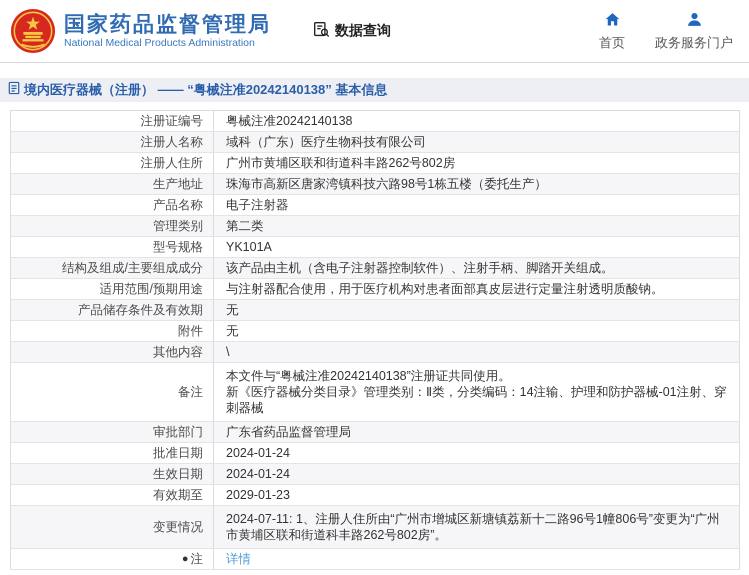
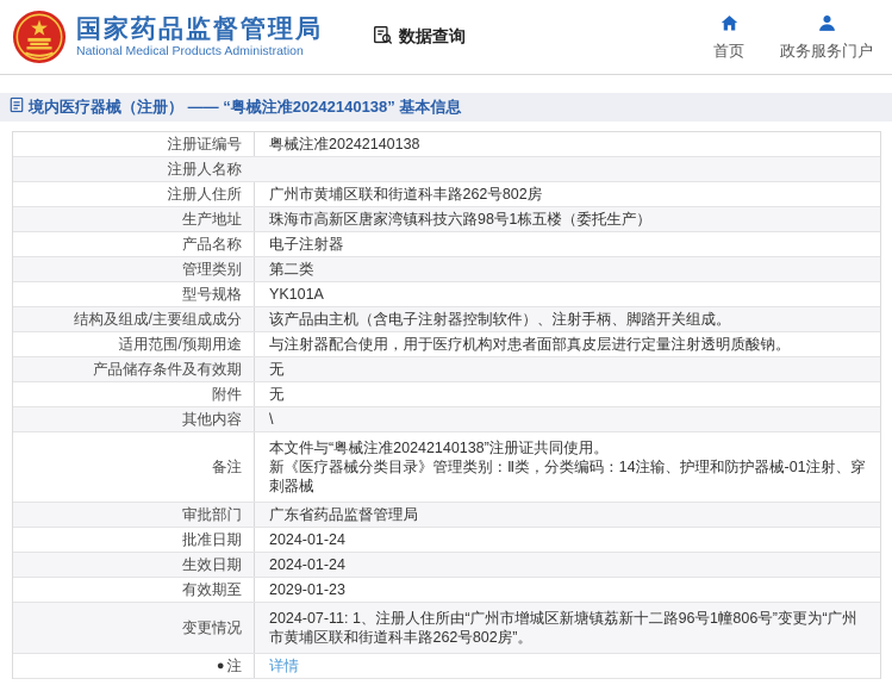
  国家药品监督管理局
  National Medical Products Administration
  数据查询
  首页
  政务服务门户
  境内医疗器械（注册） —— “粤械注准20242140138” 基本信息
  注册证编号
  粤械注准20242140138
  注册人名称
- 域科（广东）医疗生物科技有限公司
  注册人住所
  广州市黄埔区联和街道科丰路262号802房
  生产地址
  珠海市高新区唐家湾镇科技六路98号1栋五楼（委托生产）
  产品名称
  电子注射器
  管理类别
  第二类
  型号规格
  YK101A
  结构及组成/主要组成成分
  该产品由主机（含电子注射器控制软件）、注射手柄、脚踏开关组成。
  适用范围/预期用途
  与注射器配合使用，用于医疗机构对患者面部真皮层进行定量注射透明质酸钠。
  产品储存条件及有效期
  无
  附件
  无
  其他内容
  \
  备注
  本文件与“粤械注准20242140138”注册证共同使用。
  新《医疗器械分类目录》管理类别：Ⅱ类，分类编码：14注输、护理和防护器械-01注射、穿刺器械
  审批部门
  广东省药品监督管理局
  批准日期
  2024-01-24
  生效日期
  2024-01-24
  有效期至
  2029-01-23
  变更情况
  2024-07-11: 1、注册人住所由“广州市增城区新塘镇荔新十二路96号1幢806号”变更为“广州市黄埔区联和街道科丰路262号802房”。
  ●
  注
  详情
